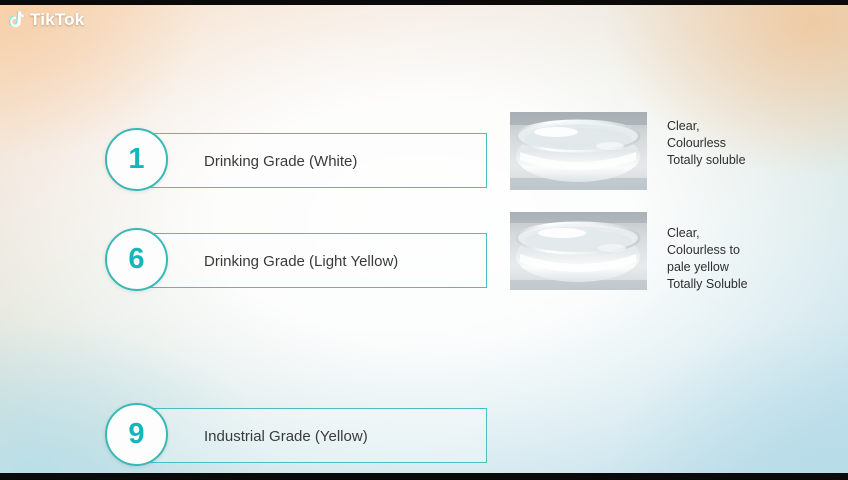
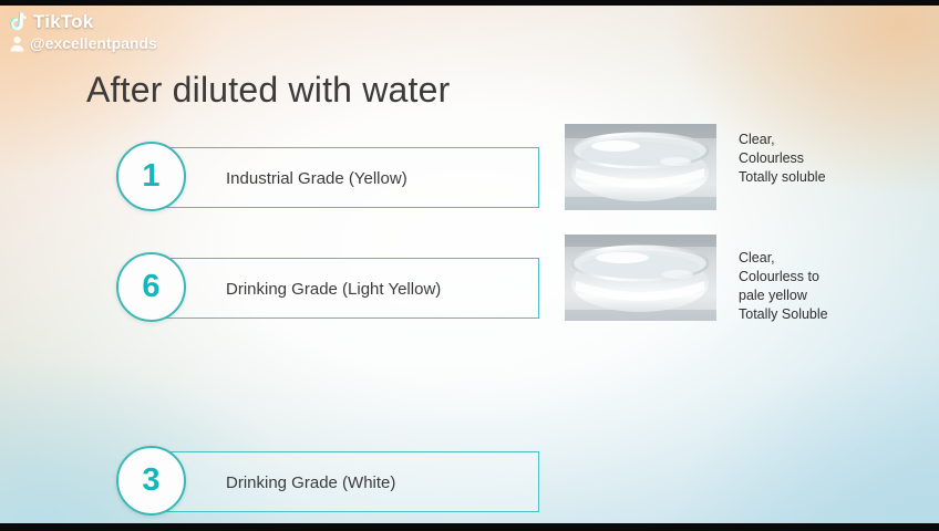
  TikTok
+ @excellentpands
+ After diluted with water
- Drinking Grade (White)
+ Industrial Grade (Yellow)
  1
  Drinking Grade (Light Yellow)
  6
- Industrial Grade (Yellow)
+ Drinking Grade (White)
- 9
+ 3
  Clear,
  Colourless
  Totally soluble
  Clear,
  Colourless to
  pale yellow
  Totally Soluble
